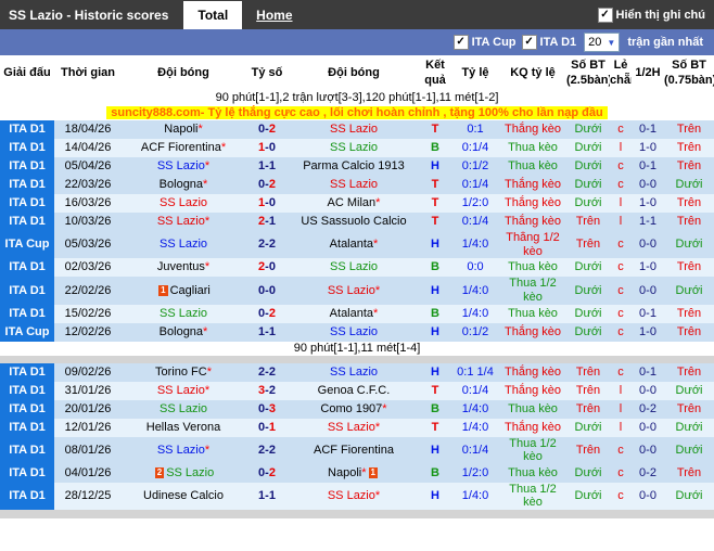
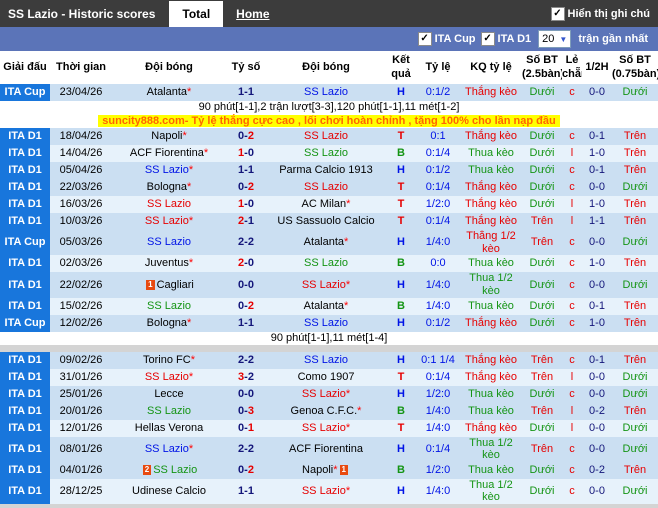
  SS Lazio - Historic scores
  Total
  Home
  ✓
  Hiển thị ghi chú
  ✓
  ITA Cup
  ✓
  ITA D1
  20
  ▼
  trận gần nhất
  Giải đấu	Thời gian	Đội bóng	Tỷ số	Đội bóng	Kết quả	Tỷ lệ	KQ tỷ lệ	Số BT (2.5bàn	Lẻ chẵ	1/2H	Số BT (0.75bàn
+ ITA Cup	23/04/26	Atalanta*	1-1	SS Lazio	H	0:1/2	Thắng kèo	Dưới	c	0-0	Dưới
  90 phút[1-1],2 trận lượt[3-3],120 phút[1-1],11 mét[1-2]
  suncity888.com- Tỷ lệ thắng cực cao , lối chơi hoàn chỉnh , tặng 100% cho lần nạp đầu
  ITA D1	18/04/26	Napoli*	0-2	SS Lazio	T	0:1	Thắng kèo	Dưới	c	0-1	Trên
  ITA D1	14/04/26	ACF Fiorentina*	1-0	SS Lazio	B	0:1/4	Thua kèo	Dưới	l	1-0	Trên
  ITA D1	05/04/26	SS Lazio*	1-1	Parma Calcio 1913	H	0:1/2	Thua kèo	Dưới	c	0-1	Trên
  ITA D1	22/03/26	Bologna*	0-2	SS Lazio	T	0:1/4	Thắng kèo	Dưới	c	0-0	Dưới
  ITA D1	16/03/26	SS Lazio	1-0	AC Milan*	T	1/2:0	Thắng kèo	Dưới	l	1-0	Trên
  ITA D1	10/03/26	SS Lazio*	2-1	US Sassuolo Calcio	T	0:1/4	Thắng kèo	Trên	l	1-1	Trên
  ITA Cup	05/03/26	SS Lazio	2-2	Atalanta*	H	1/4:0	Thắng 1/2 kèo	Trên	c	0-0	Dưới
  ITA D1	02/03/26	Juventus*	2-0	SS Lazio	B	0:0	Thua kèo	Dưới	c	1-0	Trên
  ITA D1	22/02/26	1 Cagliari	0-0	SS Lazio*	H	1/4:0	Thua 1/2 kèo	Dưới	c	0-0	Dưới
  ITA D1	15/02/26	SS Lazio	0-2	Atalanta*	B	1/4:0	Thua kèo	Dưới	c	0-1	Trên
  ITA Cup	12/02/26	Bologna*	1-1	SS Lazio	H	0:1/2	Thắng kèo	Dưới	c	1-0	Trên
  90 phút[1-1],11 mét[1-4]
  ITA D1	09/02/26	Torino FC*	2-2	SS Lazio	H	0:1 1/4	Thắng kèo	Trên	c	0-1	Trên
- ITA D1	31/01/26	SS Lazio*	3-2	Genoa C.F.C.	T	0:1/4	Thắng kèo	Trên	l	0-0	Dưới
+ ITA D1	31/01/26	SS Lazio*	3-2	Como 1907	T	0:1/4	Thắng kèo	Trên	l	0-0	Dưới
+ ITA D1	25/01/26	Lecce	0-0	SS Lazio*	H	1/2:0	Thua kèo	Dưới	c	0-0	Dưới
- ITA D1	20/01/26	SS Lazio	0-3	Como 1907*	B	1/4:0	Thua kèo	Trên	l	0-2	Trên
+ ITA D1	20/01/26	SS Lazio	0-3	Genoa C.F.C.*	B	1/4:0	Thua kèo	Trên	l	0-2	Trên
  ITA D1	12/01/26	Hellas Verona	0-1	SS Lazio*	T	1/4:0	Thắng kèo	Dưới	l	0-0	Dưới
  ITA D1	08/01/26	SS Lazio*	2-2	ACF Fiorentina	H	0:1/4	Thua 1/2 kèo	Trên	c	0-0	Dưới
  ITA D1	04/01/26	2 SS Lazio	0-2	Napoli* 1	B	1/2:0	Thua kèo	Dưới	c	0-2	Trên
  ITA D1	28/12/25	Udinese Calcio	1-1	SS Lazio*	H	1/4:0	Thua 1/2 kèo	Dưới	c	0-0	Dưới
